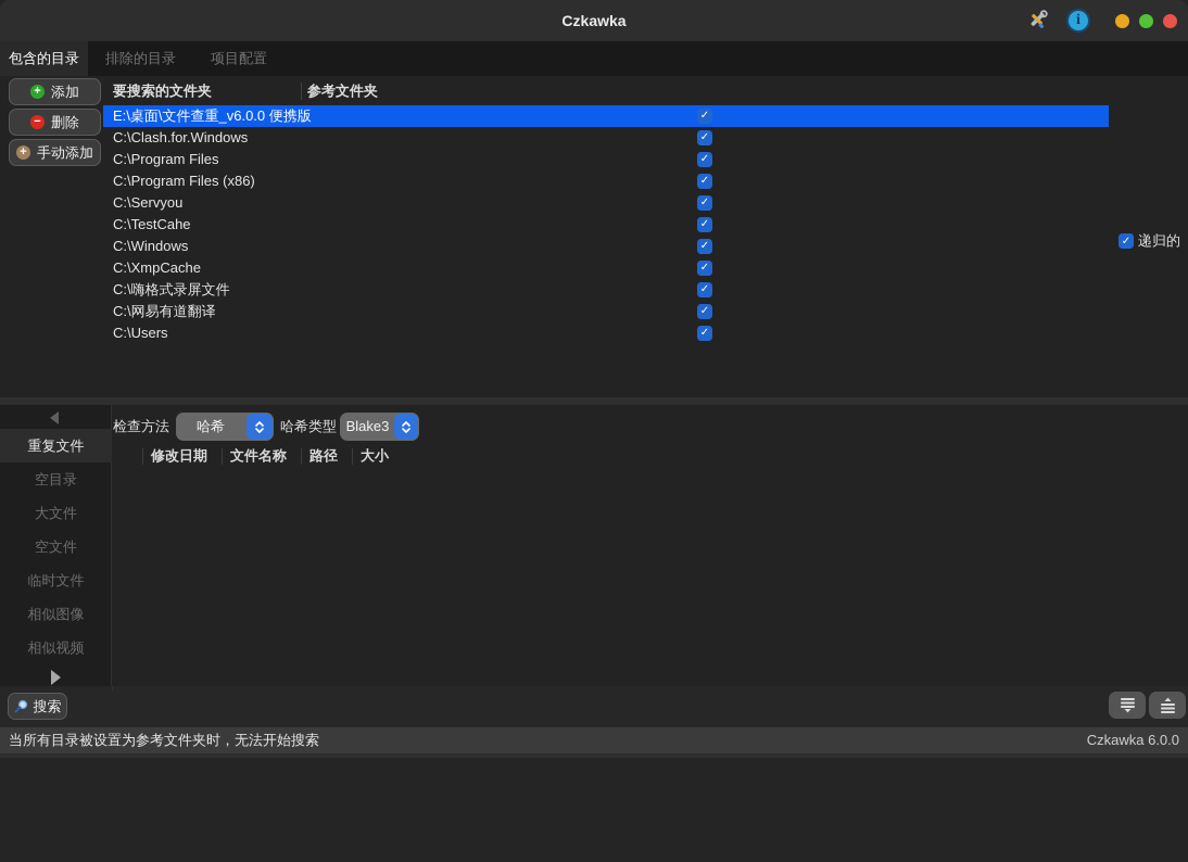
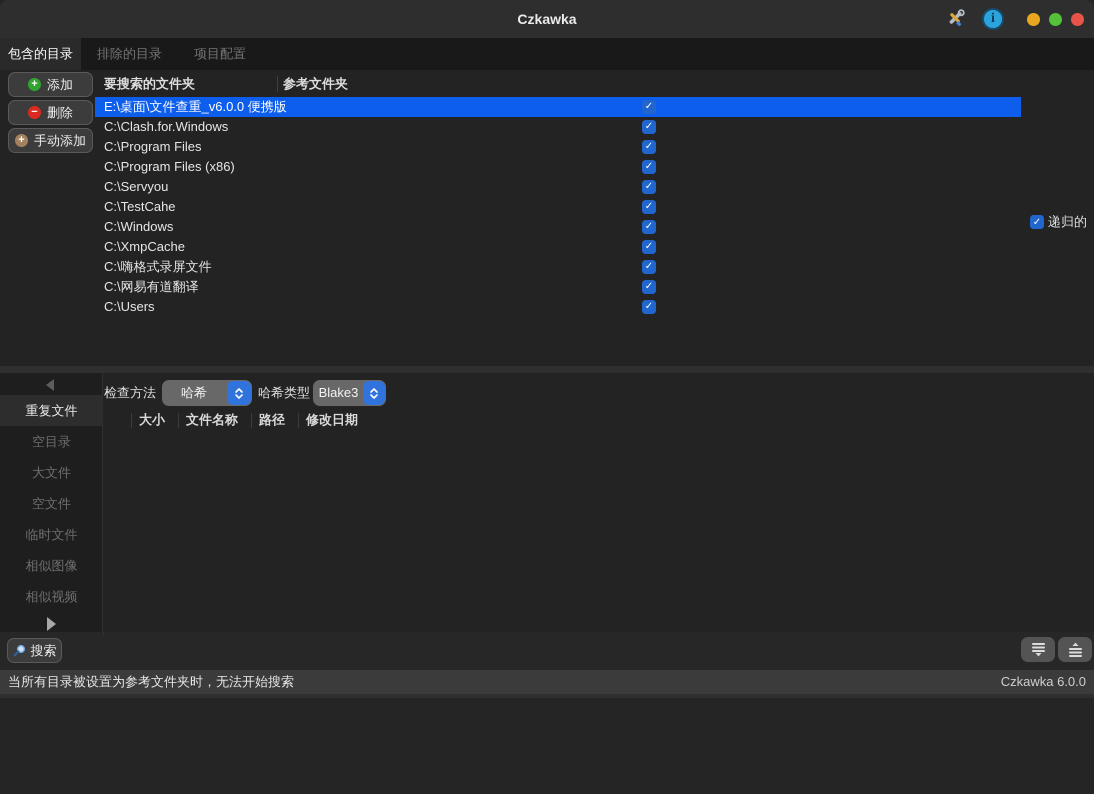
  Czkawka
  i
  包含的目录
  排除的目录
  项目配置
  +
  添加
  −
  删除
  +
  手动添加
  要搜索的文件夹
  参考文件夹
  E:\桌面\文件查重_v6.0.0 便携版
  ✓
  C:\Clash.for.Windows
  ✓
  C:\Program Files
  ✓
  C:\Program Files (x86)
  ✓
  C:\Servyou
  ✓
  C:\TestCahe
  ✓
  C:\Windows
  ✓
  C:\XmpCache
  ✓
  C:\嗨格式录屏文件
  ✓
  C:\网易有道翻译
  ✓
  C:\Users
  ✓
  ✓
  递归的
  重复文件
  空目录
  大文件
  空文件
  临时文件
  相似图像
  相似视频
  检查方法
  哈希
  哈希类型
  Blake3
- 修改日期
+ 大小
  文件名称
  路径
- 大小
+ 修改日期
  搜索
  当所有目录被设置为参考文件夹时，无法开始搜索
  Czkawka 6.0.0
